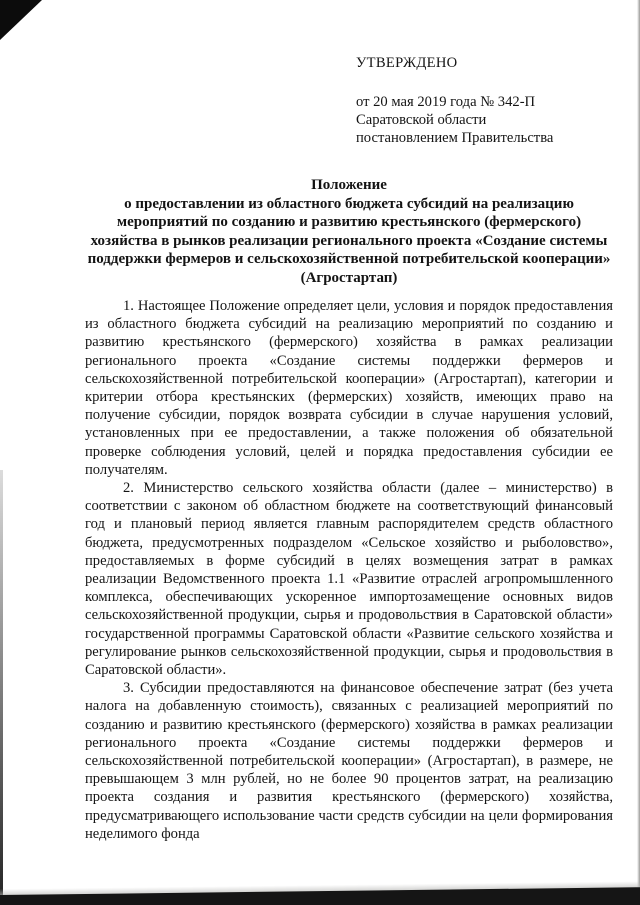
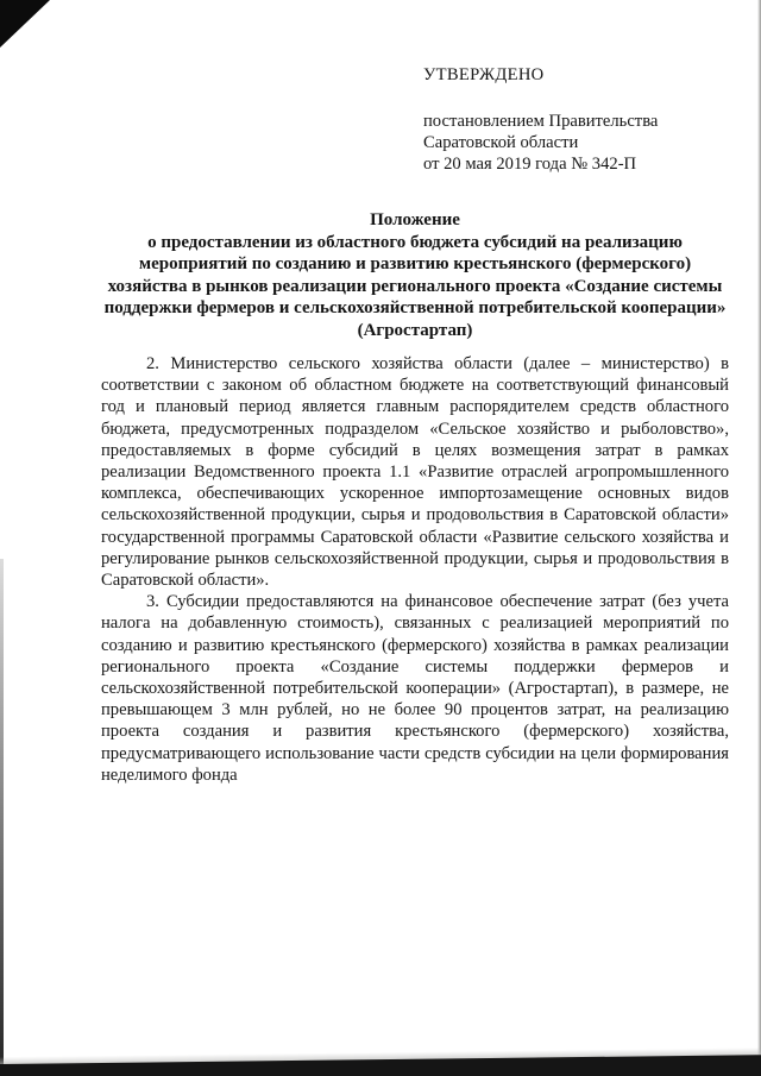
  УТВЕРЖДЕНО
- от 20 мая 2019 года № 342-П
+ постановлением Правительства
  Саратовской области
- постановлением Правительства
+ от 20 мая 2019 года № 342-П
  Положение
  о предоставлении из областного бюджета субсидий на реализацию мероприятий по созданию и развитию крестьянского (фермерского) хозяйства в рынков реализации регионального проекта «Создание системы поддержки фермеров и сельскохозяйственной потребительской кооперации» (Агростартап)
- 1. Настоящее Положение определяет цели, условия и порядок предоставления из областного бюджета субсидий на реализацию мероприятий по созданию и развитию крестьянского (фермерского) хозяйства в рамках реализации регионального проекта «Создание системы поддержки фермеров и сельскохозяйственной потребительской кооперации» (Агростартап), категории и критерии отбора крестьянских (фермерских) хозяйств, имеющих право на получение субсидии, порядок возврата субсидии в случае нарушения условий, установленных при ее предоставлении, а также положения об обязательной проверке соблюдения условий, целей и порядка предоставления субсидии ее получателям.
  2. Министерство сельского хозяйства области (далее – министерство) в соответствии с законом об областном бюджете на соответствующий финансовый год и плановый период является главным распорядителем средств областного бюджета, предусмотренных подразделом «Сельское хозяйство и рыболовство», предоставляемых в форме субсидий в целях возмещения затрат в рамках реализации Ведомственного проекта 1.1 «Развитие отраслей агропромышленного комплекса, обеспечивающих ускоренное импортозамещение основных видов сельскохозяйственной продукции, сырья и продовольствия в Саратовской области» государственной программы Саратовской области «Развитие сельского хозяйства и регулирование рынков сельскохозяйственной продукции, сырья и продовольствия в Саратовской области».
  3. Субсидии предоставляются на финансовое обеспечение затрат (без учета налога на добавленную стоимость), связанных с реализацией мероприятий по созданию и развитию крестьянского (фермерского) хозяйства в рамках реализации регионального проекта «Создание системы поддержки фермеров и сельскохозяйственной потребительской кооперации» (Агростартап), в размере, не превышающем 3 млн рублей, но не более 90 процентов затрат, на реализацию проекта создания и развития крестьянского (фермерского) хозяйства, предусматривающего использование части средств субсидии на цели формирования неделимого фонда
